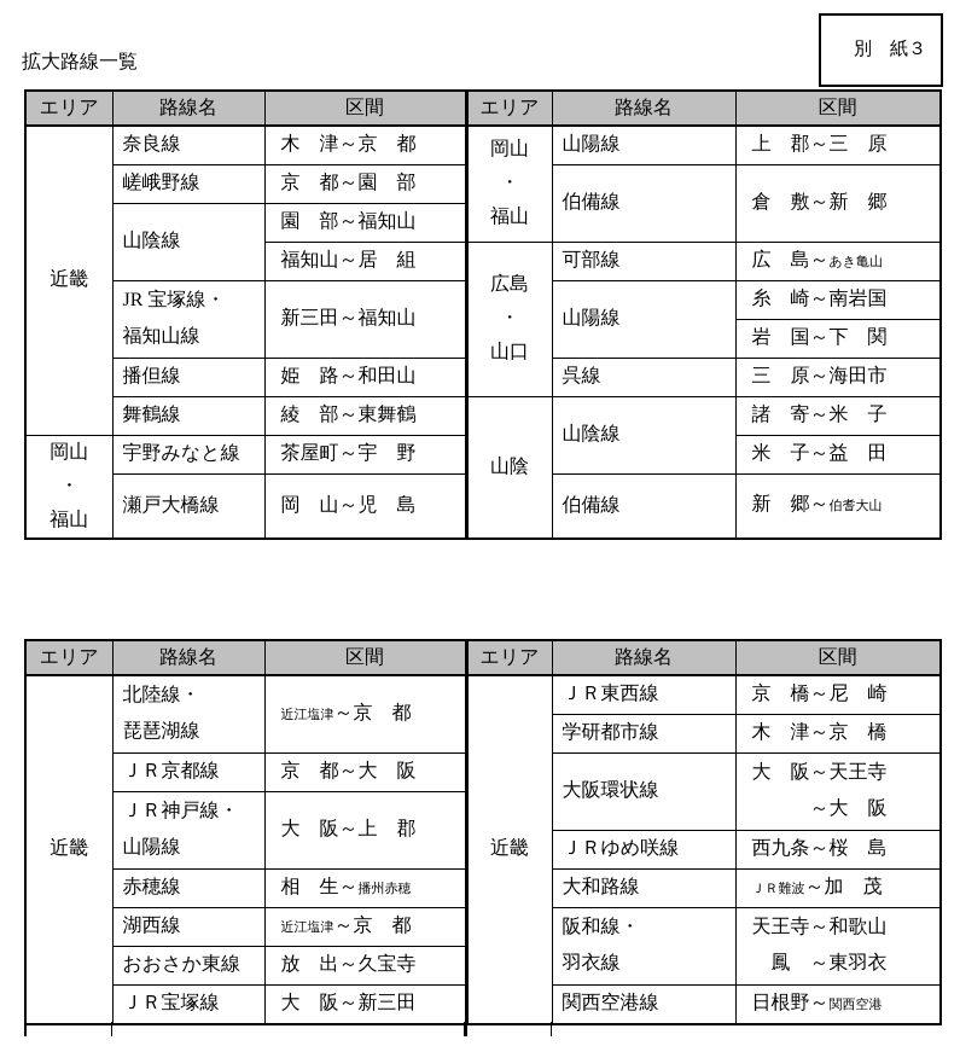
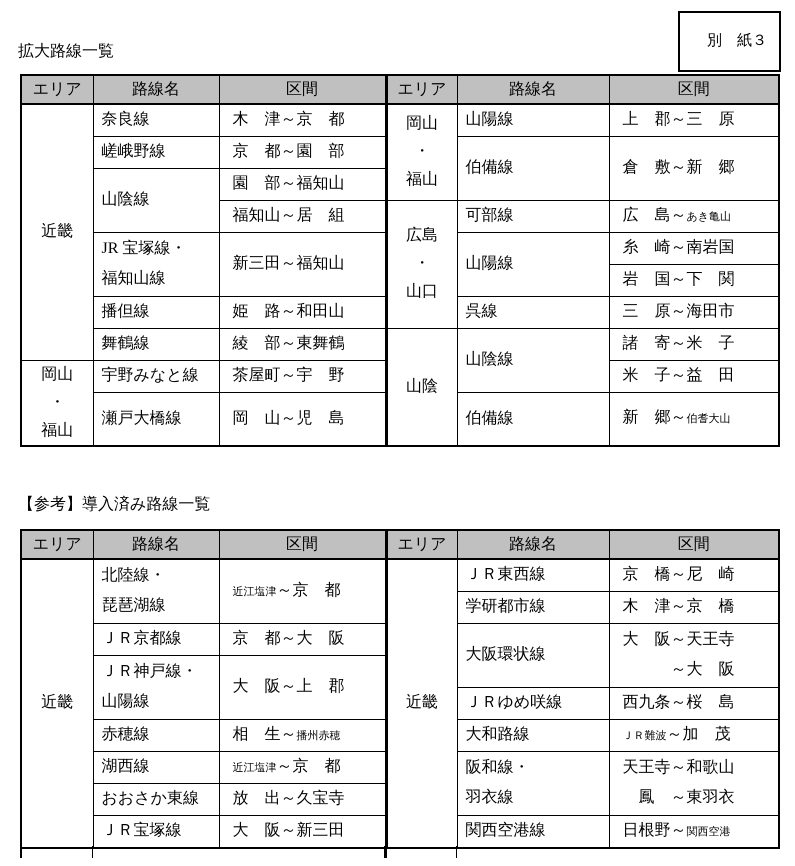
  別 紙３
  拡大路線一覧
  エリア	路線名	区間	エリア	路線名	区間
  近畿	奈良線	木 津～京 都	岡山・福山	山陽線	上 郡～三 原
  嵯峨野線	京 都～園 部	伯備線	倉 敷～新 郷
  山陰線	園 部～福知山
  福知山～居 組	広島・山口	可部線	広 島～あき亀山
  JR 宝塚線・福知山線	新三田～福知山	山陽線	糸 崎～南岩国
  岩 国～下 関
  播但線	姫 路～和田山	呉線	三 原～海田市
  舞鶴線	綾 部～東舞鶴	山陰	山陰線	諸 寄～米 子
  岡山・福山	宇野みなと線	茶屋町～宇 野	米 子～益 田
  瀬戸大橋線	岡 山～児 島	伯備線	新 郷～伯耆大山
+ 【参考】導入済み路線一覧
  エリア	路線名	区間	エリア	路線名	区間
  近畿	北陸線・琵琶湖線	近江塩津～京 都	近畿	ＪＲ東西線	京 橋～尼 崎
  学研都市線	木 津～京 橋
  ＪＲ京都線	京 都～大 阪	大阪環状線	大 阪～天王寺 ～大 阪
  ＪＲ神戸線・山陽線	大 阪～上 郡
  ＪＲゆめ咲線	西九条～桜 島
  赤穂線	相 生～播州赤穂	大和路線	ＪＲ難波～加 茂
  湖西線	近江塩津～京 都	阪和線・羽衣線	天王寺～和歌山 鳳 ～東羽衣
  おおさか東線	放 出～久宝寺
  ＪＲ宝塚線	大 阪～新三田	関西空港線	日根野～関西空港
